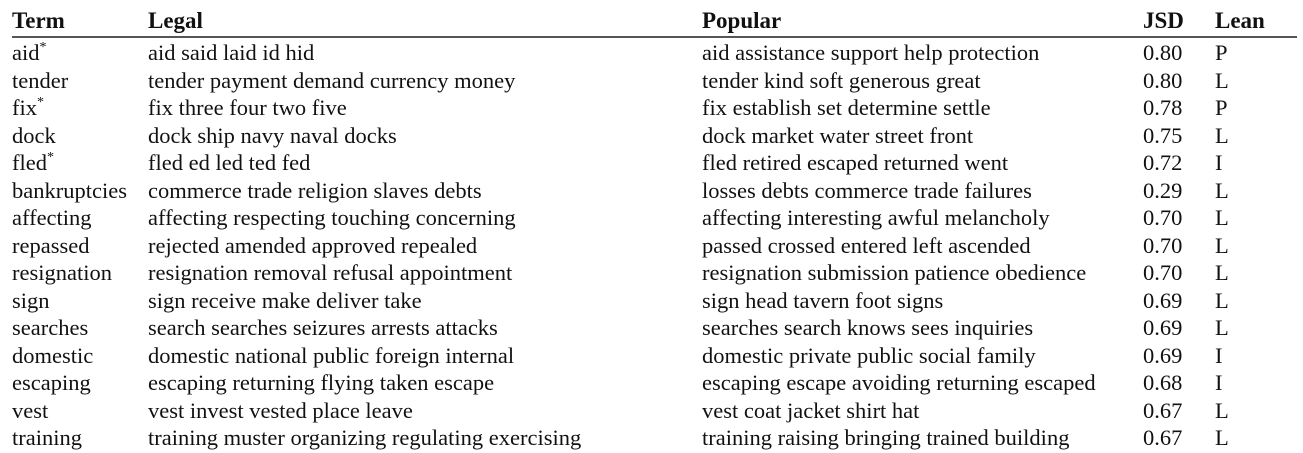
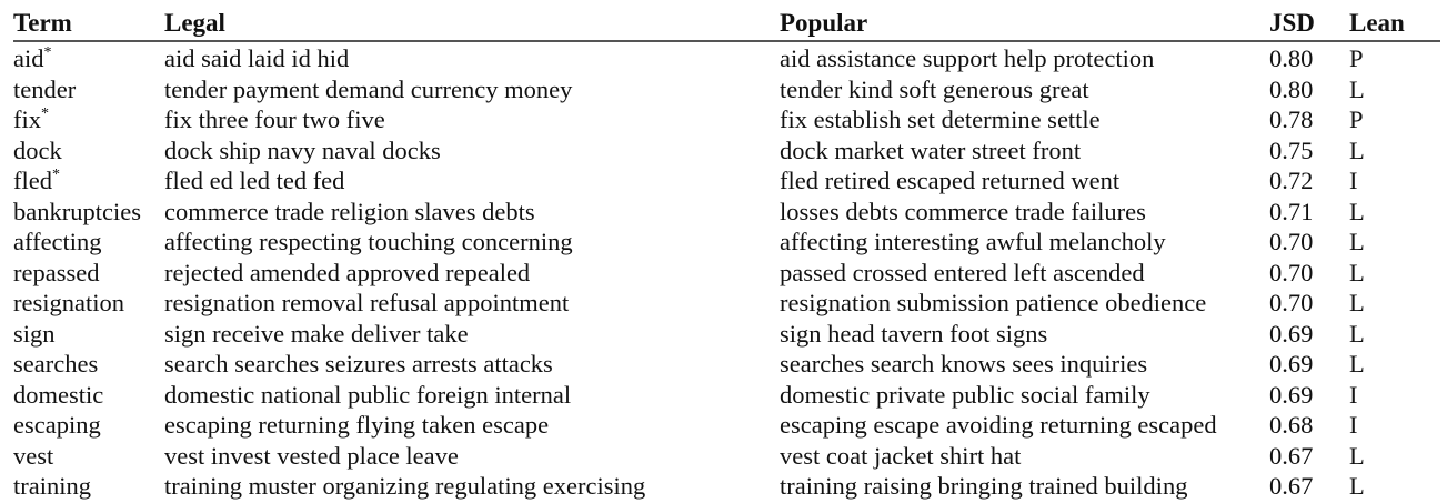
  Term	Legal	Popular	JSD	Lean
  aid*	aid said laid id hid	aid assistance support help protection	0.80	P
  tender	tender payment demand currency money	tender kind soft generous great	0.80	L
  fix*	fix three four two five	fix establish set determine settle	0.78	P
  dock	dock ship navy naval docks	dock market water street front	0.75	L
  fled*	fled ed led ted fed	fled retired escaped returned went	0.72	I
- bankruptcies	commerce trade religion slaves debts	losses debts commerce trade failures	0.29	L
+ bankruptcies	commerce trade religion slaves debts	losses debts commerce trade failures	0.71	L
  affecting	affecting respecting touching concerning	affecting interesting awful melancholy	0.70	L
  repassed	rejected amended approved repealed	passed crossed entered left ascended	0.70	L
  resignation	resignation removal refusal appointment	resignation submission patience obedience	0.70	L
  sign	sign receive make deliver take	sign head tavern foot signs	0.69	L
  searches	search searches seizures arrests attacks	searches search knows sees inquiries	0.69	L
  domestic	domestic national public foreign internal	domestic private public social family	0.69	I
  escaping	escaping returning flying taken escape	escaping escape avoiding returning escaped	0.68	I
  vest	vest invest vested place leave	vest coat jacket shirt hat	0.67	L
  training	training muster organizing regulating exercising	training raising bringing trained building	0.67	L
